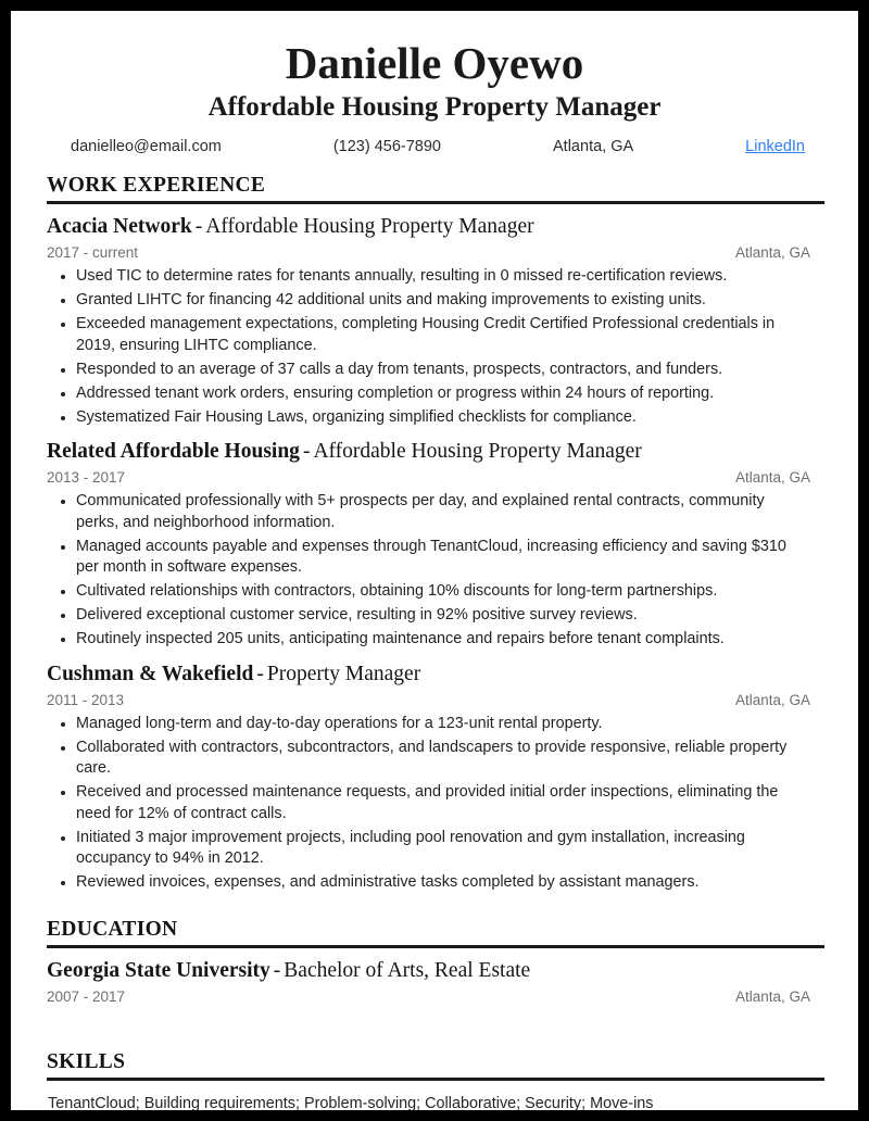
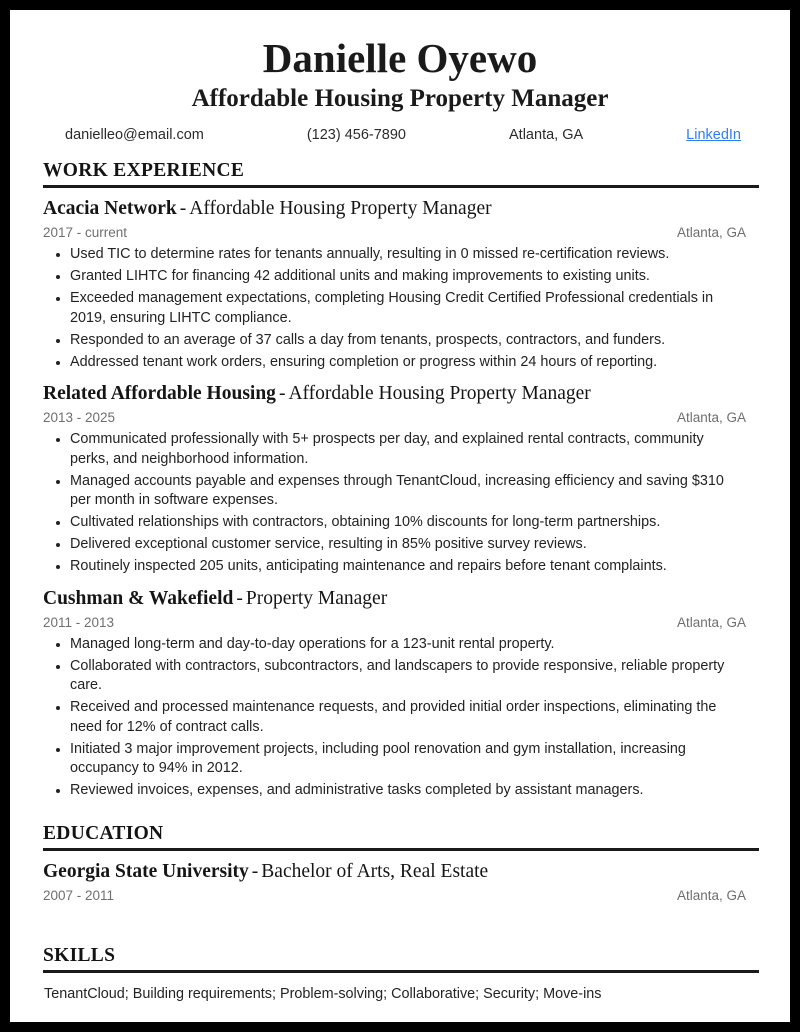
  Danielle Oyewo
  Affordable Housing Property Manager
  danielleo@email.com
  (123) 456-7890
  Atlanta, GA
  LinkedIn
  WORK EXPERIENCE
  Acacia Network - Affordable Housing Property Manager
  2017 - current
  Atlanta, GA
  Used TIC to determine rates for tenants annually, resulting in 0 missed re-certification reviews.
  Granted LIHTC for financing 42 additional units and making improvements to existing units.
  Exceeded management expectations, completing Housing Credit Certified Professional credentials in 2019, ensuring LIHTC compliance.
  Responded to an average of 37 calls a day from tenants, prospects, contractors, and funders.
  Addressed tenant work orders, ensuring completion or progress within 24 hours of reporting.
- Systematized Fair Housing Laws, organizing simplified checklists for compliance.
  Related Affordable Housing - Affordable Housing Property Manager
- 2013 - 2017
+ 2013 - 2025
  Atlanta, GA
  Communicated professionally with 5+ prospects per day, and explained rental contracts, community perks, and neighborhood information.
  Managed accounts payable and expenses through TenantCloud, increasing efficiency and saving $310 per month in software expenses.
  Cultivated relationships with contractors, obtaining 10% discounts for long-term partnerships.
- Delivered exceptional customer service, resulting in 92% positive survey reviews.
+ Delivered exceptional customer service, resulting in 85% positive survey reviews.
  Routinely inspected 205 units, anticipating maintenance and repairs before tenant complaints.
  Cushman & Wakefield - Property Manager
  2011 - 2013
  Atlanta, GA
  Managed long-term and day-to-day operations for a 123-unit rental property.
  Collaborated with contractors, subcontractors, and landscapers to provide responsive, reliable property care.
  Received and processed maintenance requests, and provided initial order inspections, eliminating the need for 12% of contract calls.
  Initiated 3 major improvement projects, including pool renovation and gym installation, increasing occupancy to 94% in 2012.
  Reviewed invoices, expenses, and administrative tasks completed by assistant managers.
  EDUCATION
  Georgia State University - Bachelor of Arts, Real Estate
- 2007 - 2017
+ 2007 - 2011
  Atlanta, GA
  SKILLS
  TenantCloud; Building requirements; Problem-solving; Collaborative; Security; Move-ins
